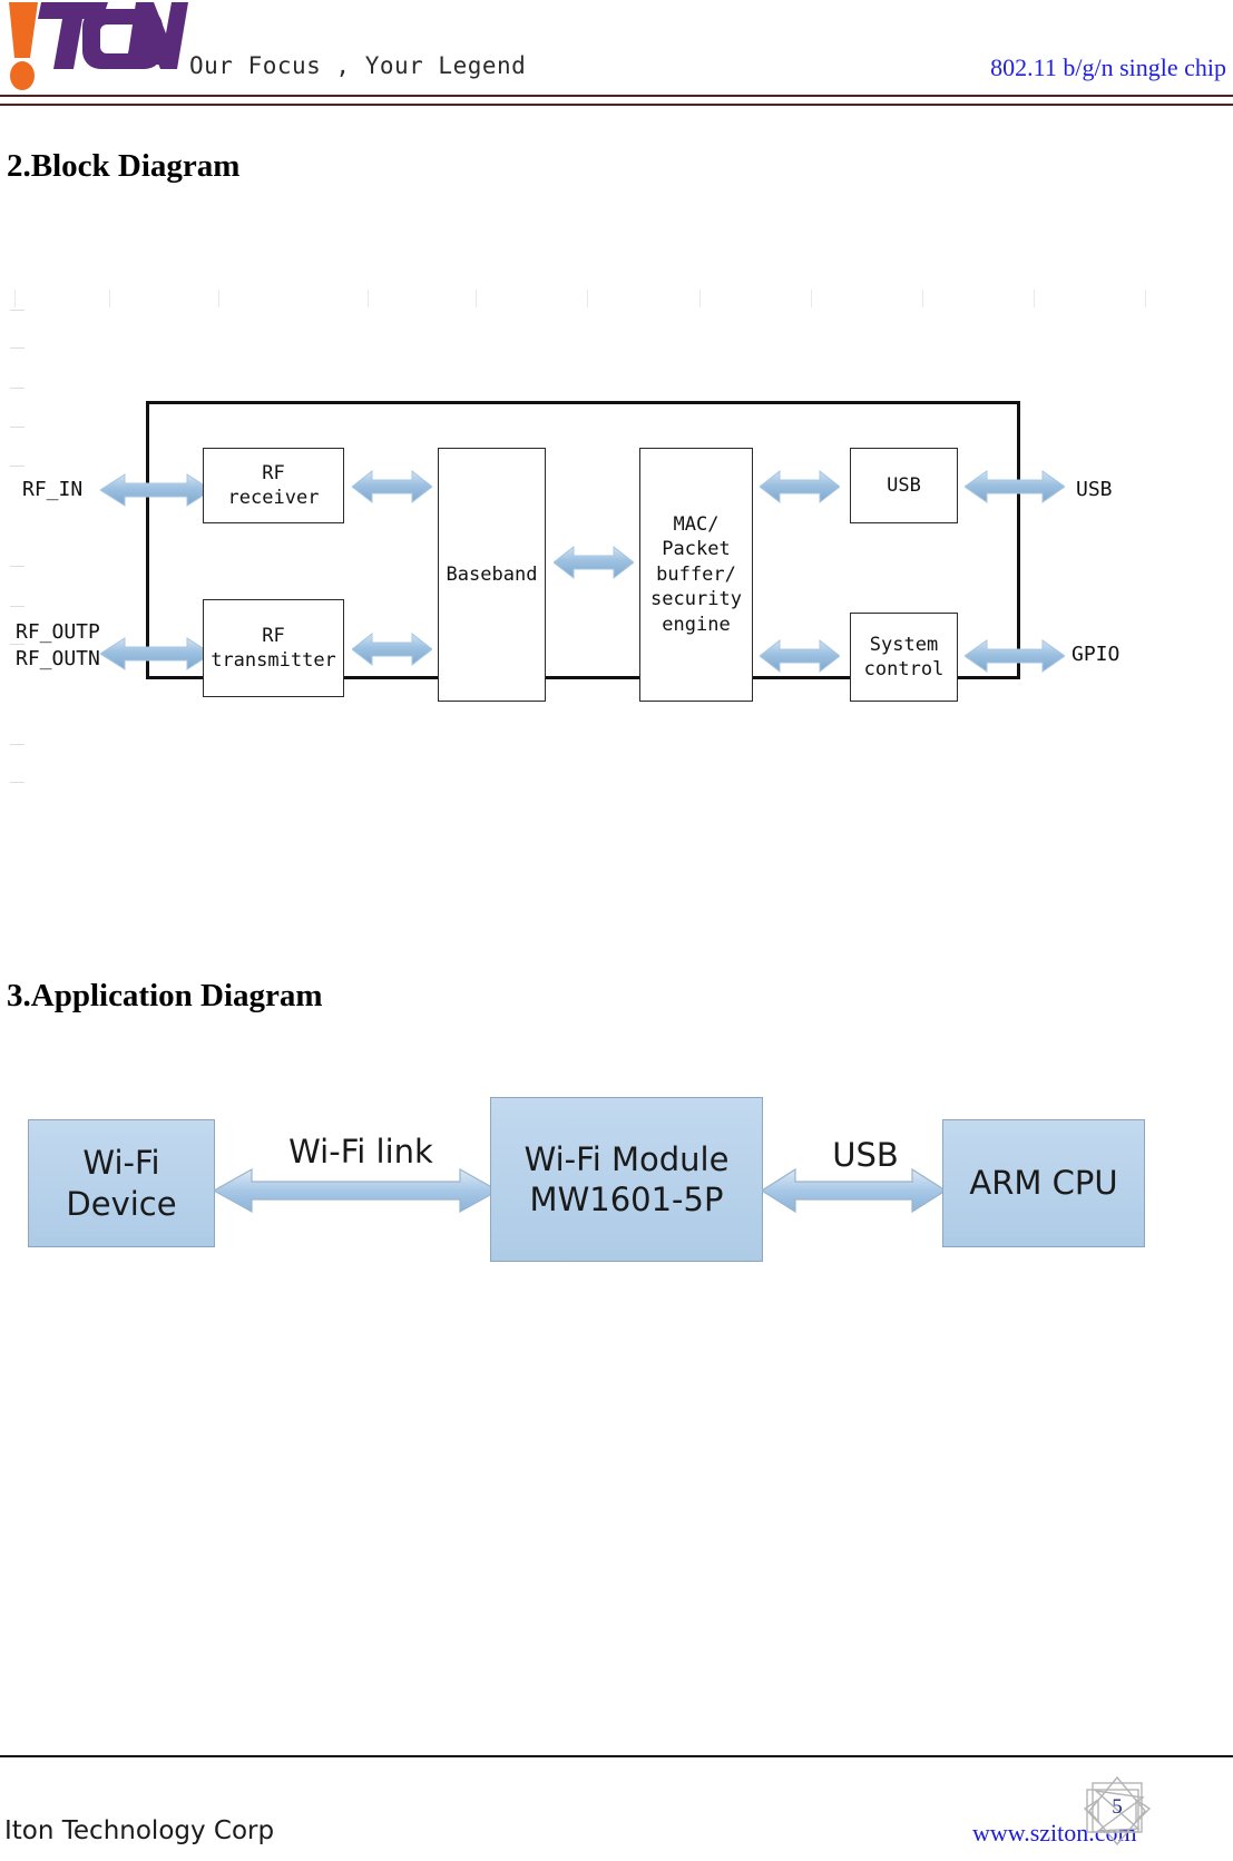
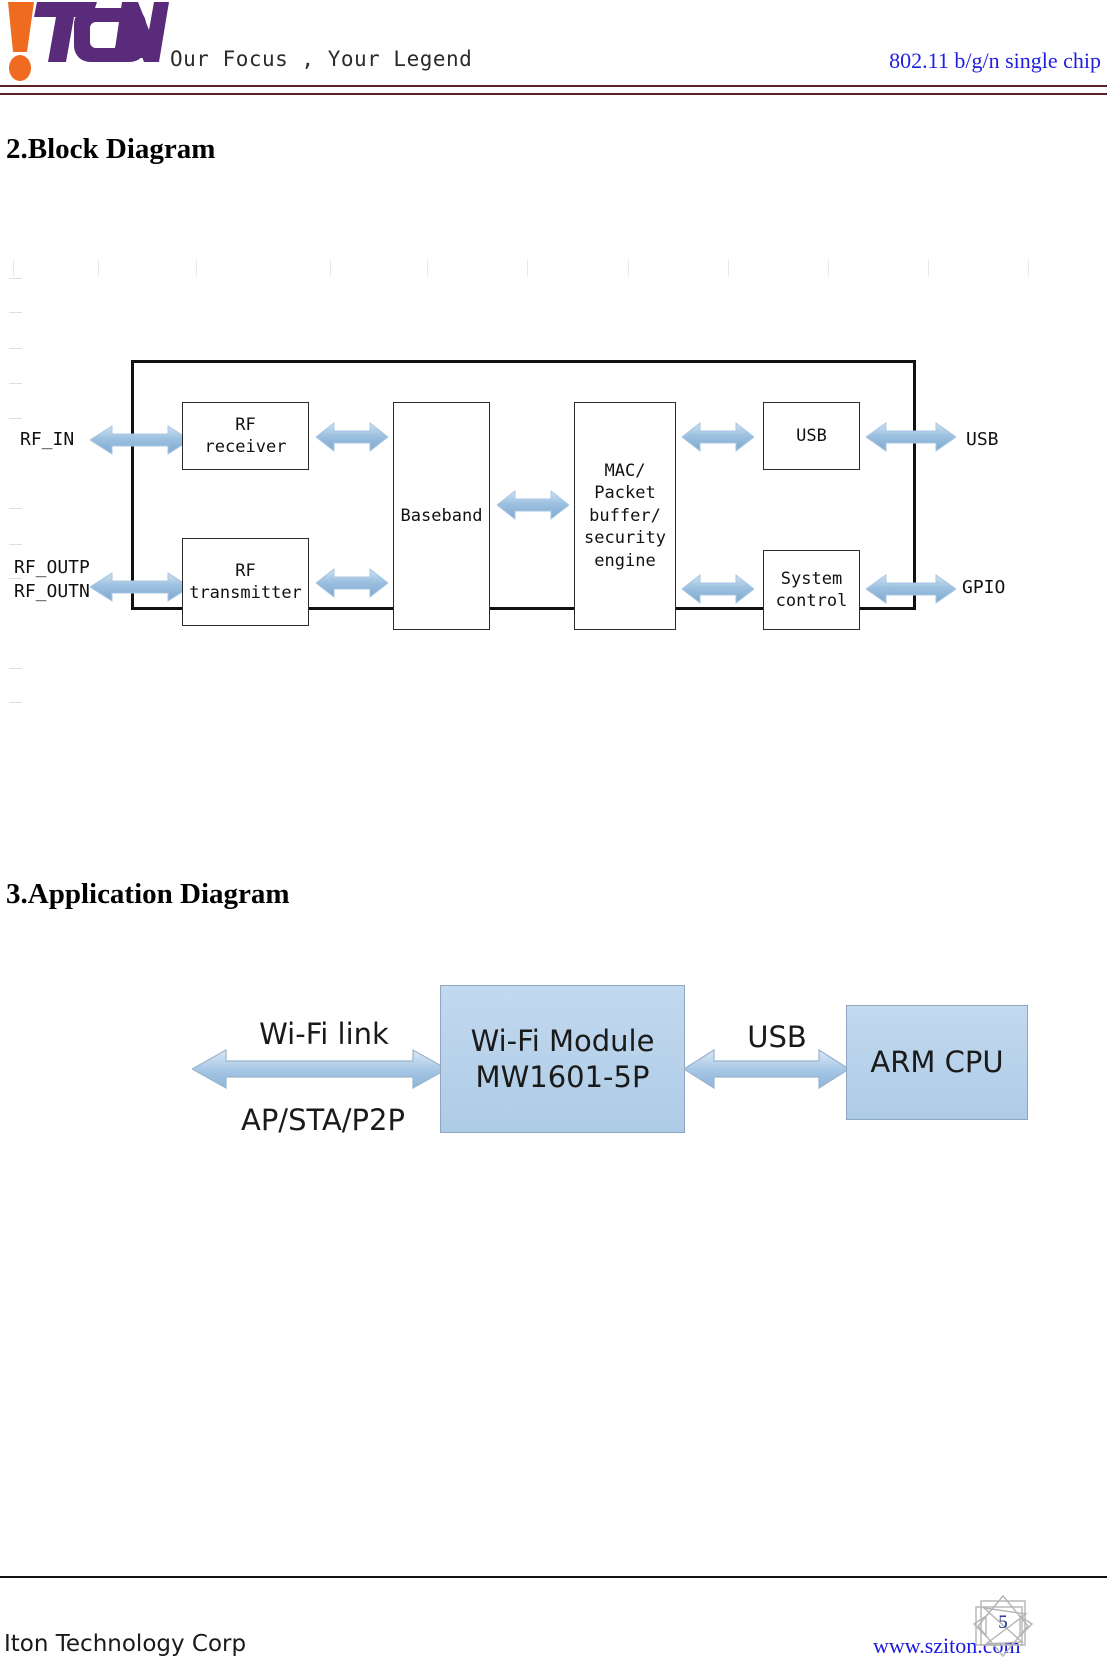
  Our Focus , Your Legend
  802.11 b/g/n single chip
  2.Block Diagram
  RF_IN
  RF_OUTP
  RF_OUTN
  USB
  GPIO
  RF
  receiver
  RF
  transmitter
  Baseband
  MAC/
  Packet
  buffer/
  security
  engine
  USB
  System
  control
  3.Application Diagram
- Wi-Fi
- Device
  Wi-Fi link
+ AP/STA/P2P
  Wi-Fi Module
  MW1601-5P
  USB
  ARM CPU
  Iton Technology Corp
  www.sziton
  5
